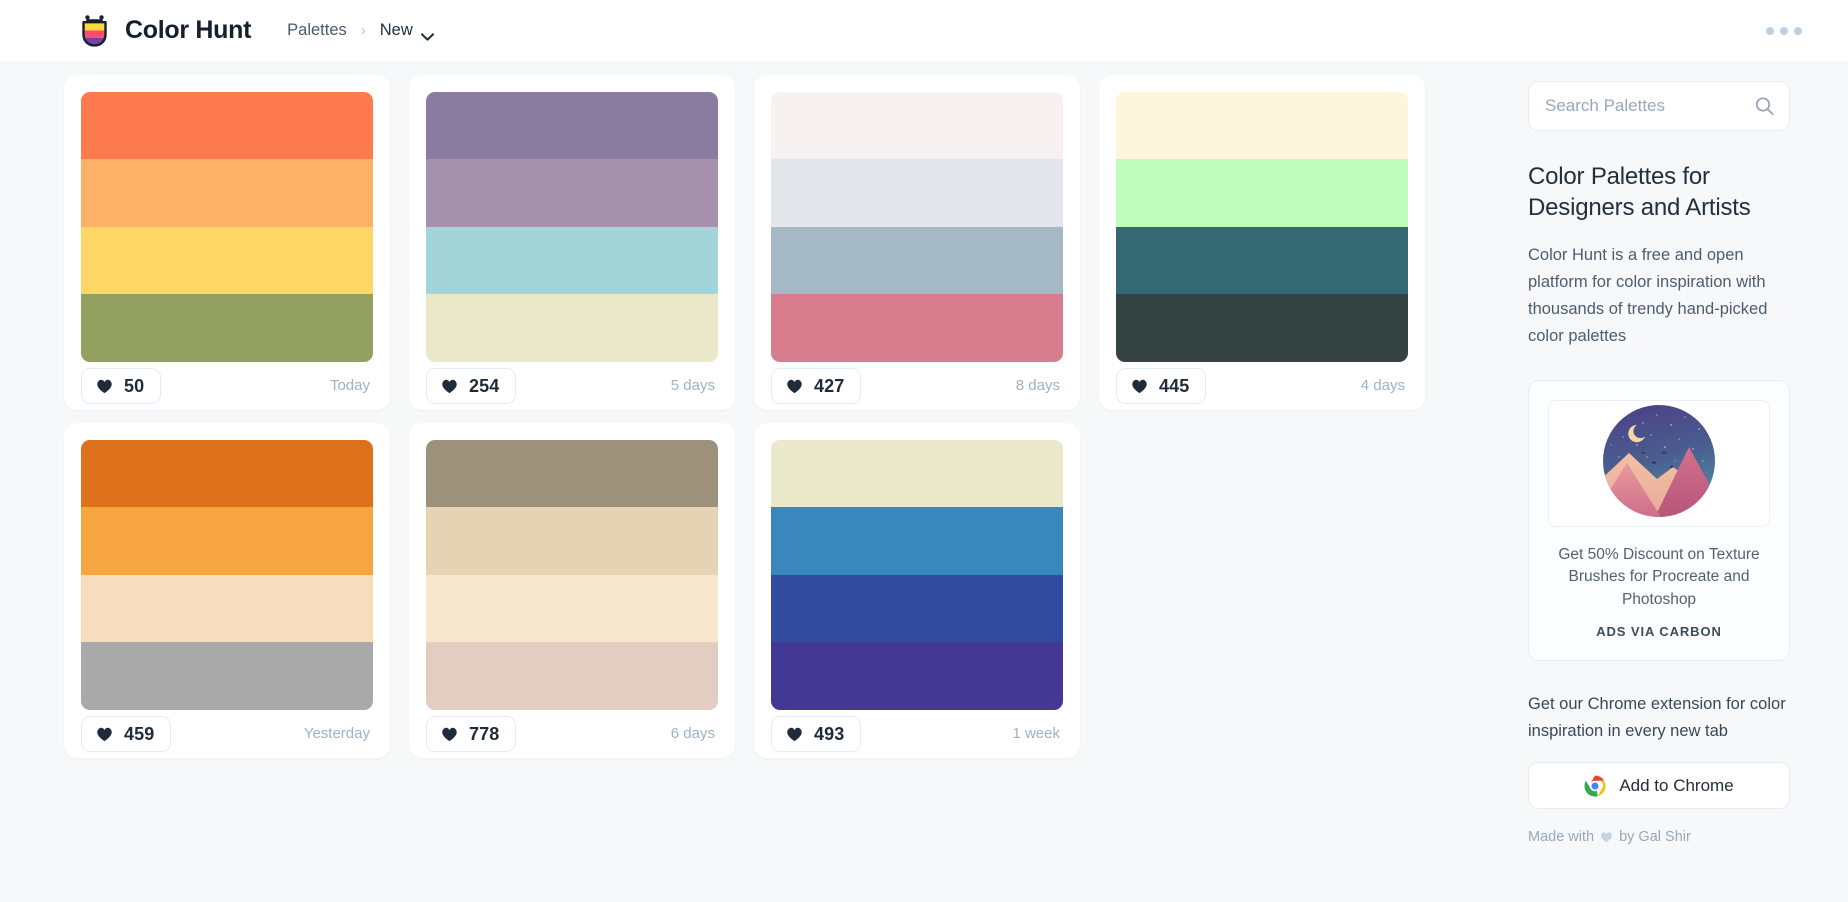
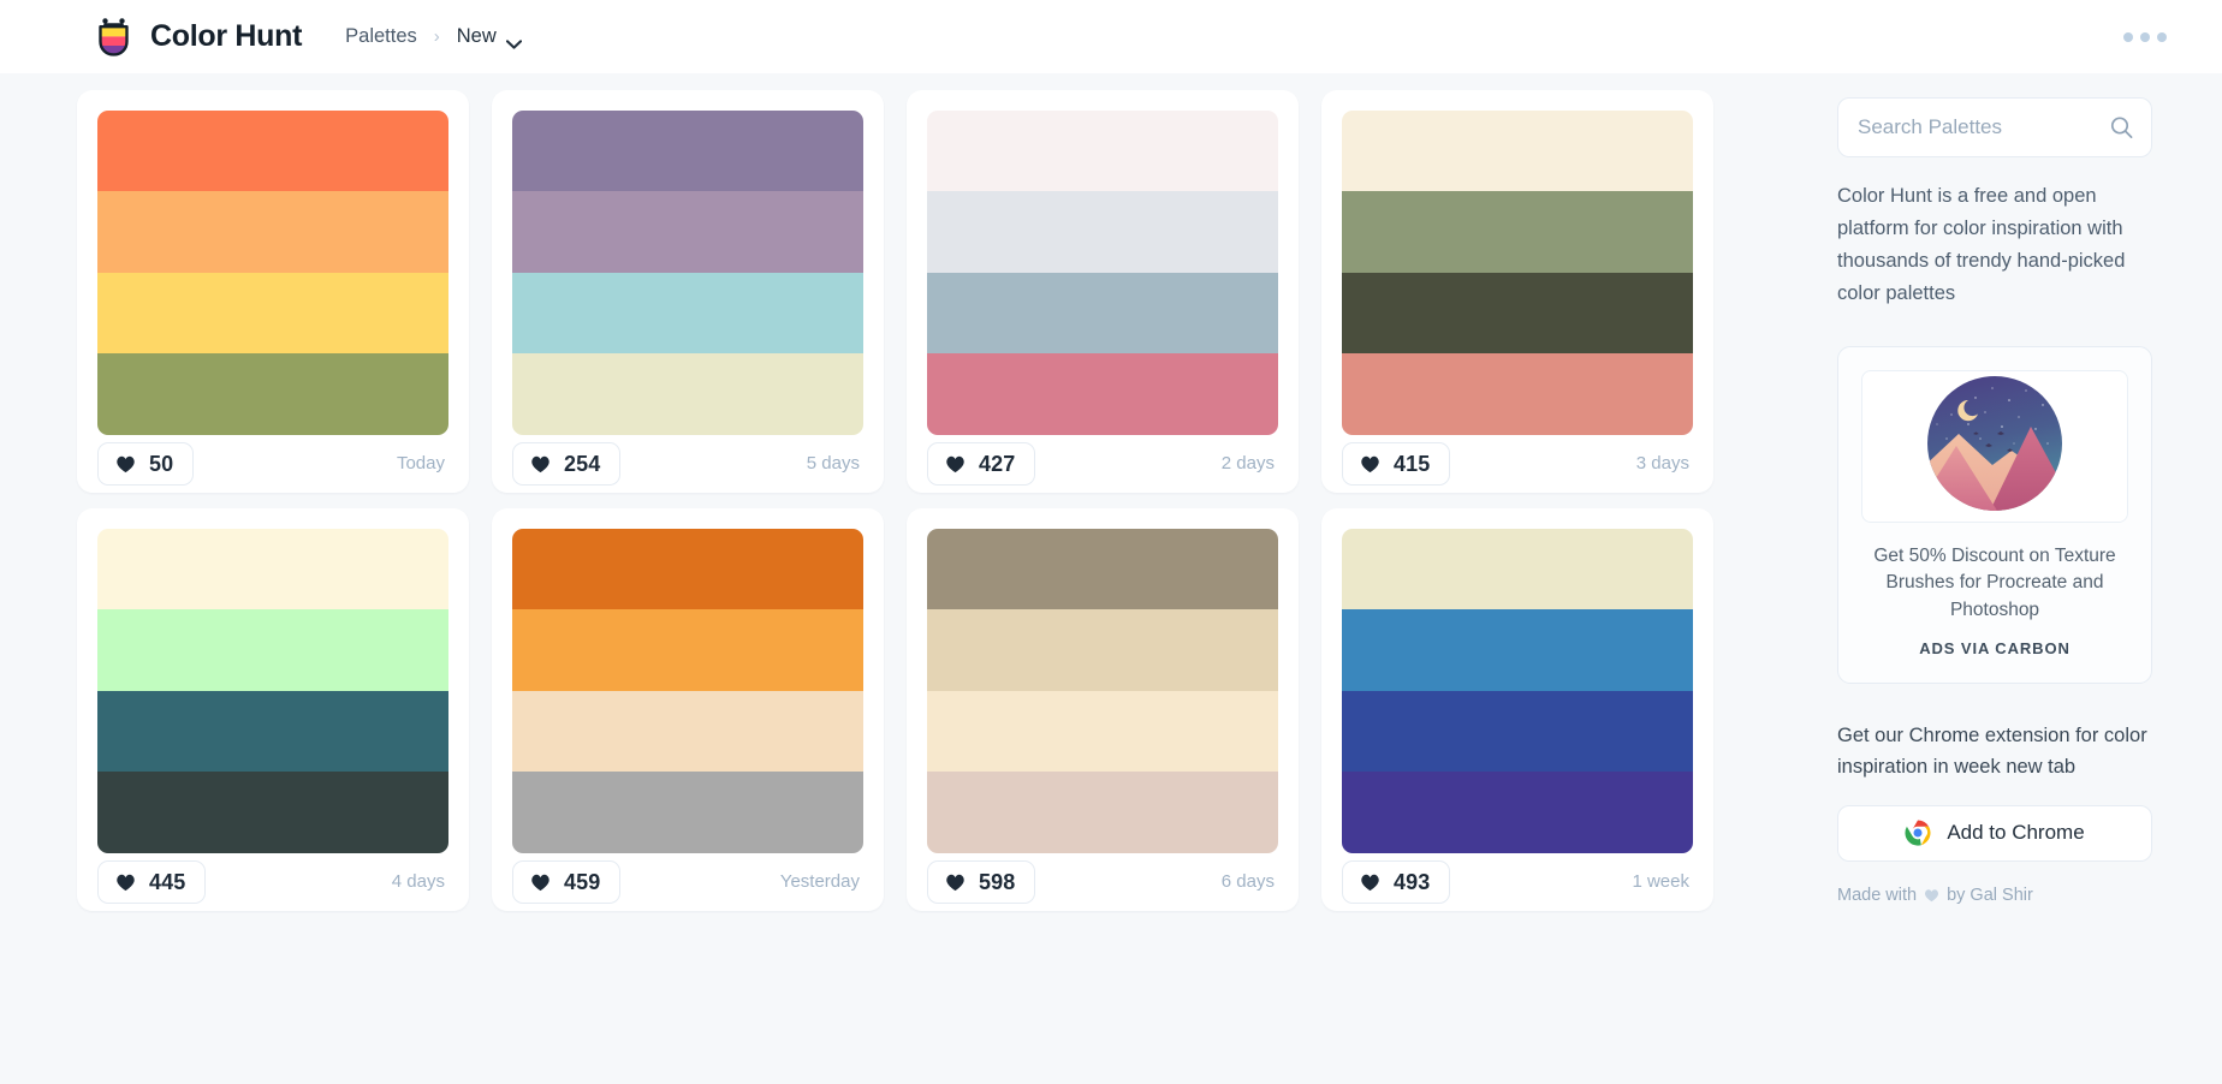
  Color Hunt
  Palettes
  ›
  New
  50
  Today
  254
  5 days
  427
- 8 days
+ 2 days
+ 415
+ 3 days
  445
  4 days
  459
  Yesterday
- 778
+ 598
  6 days
  493
  1 week
  Search Palettes
- Color Palettes for Designers and Artists
  Color Hunt is a free and open platform for color inspiration with thousands of trendy hand-picked color palettes
  Get 50% Discount on Texture Brushes for Procreate and Photoshop
  ADS VIA CARBON
- Get our Chrome extension for color inspiration in every new tab
+ Get our Chrome extension for color inspiration in week new tab
  Add to Chrome
  Made with
  by Gal Shir
